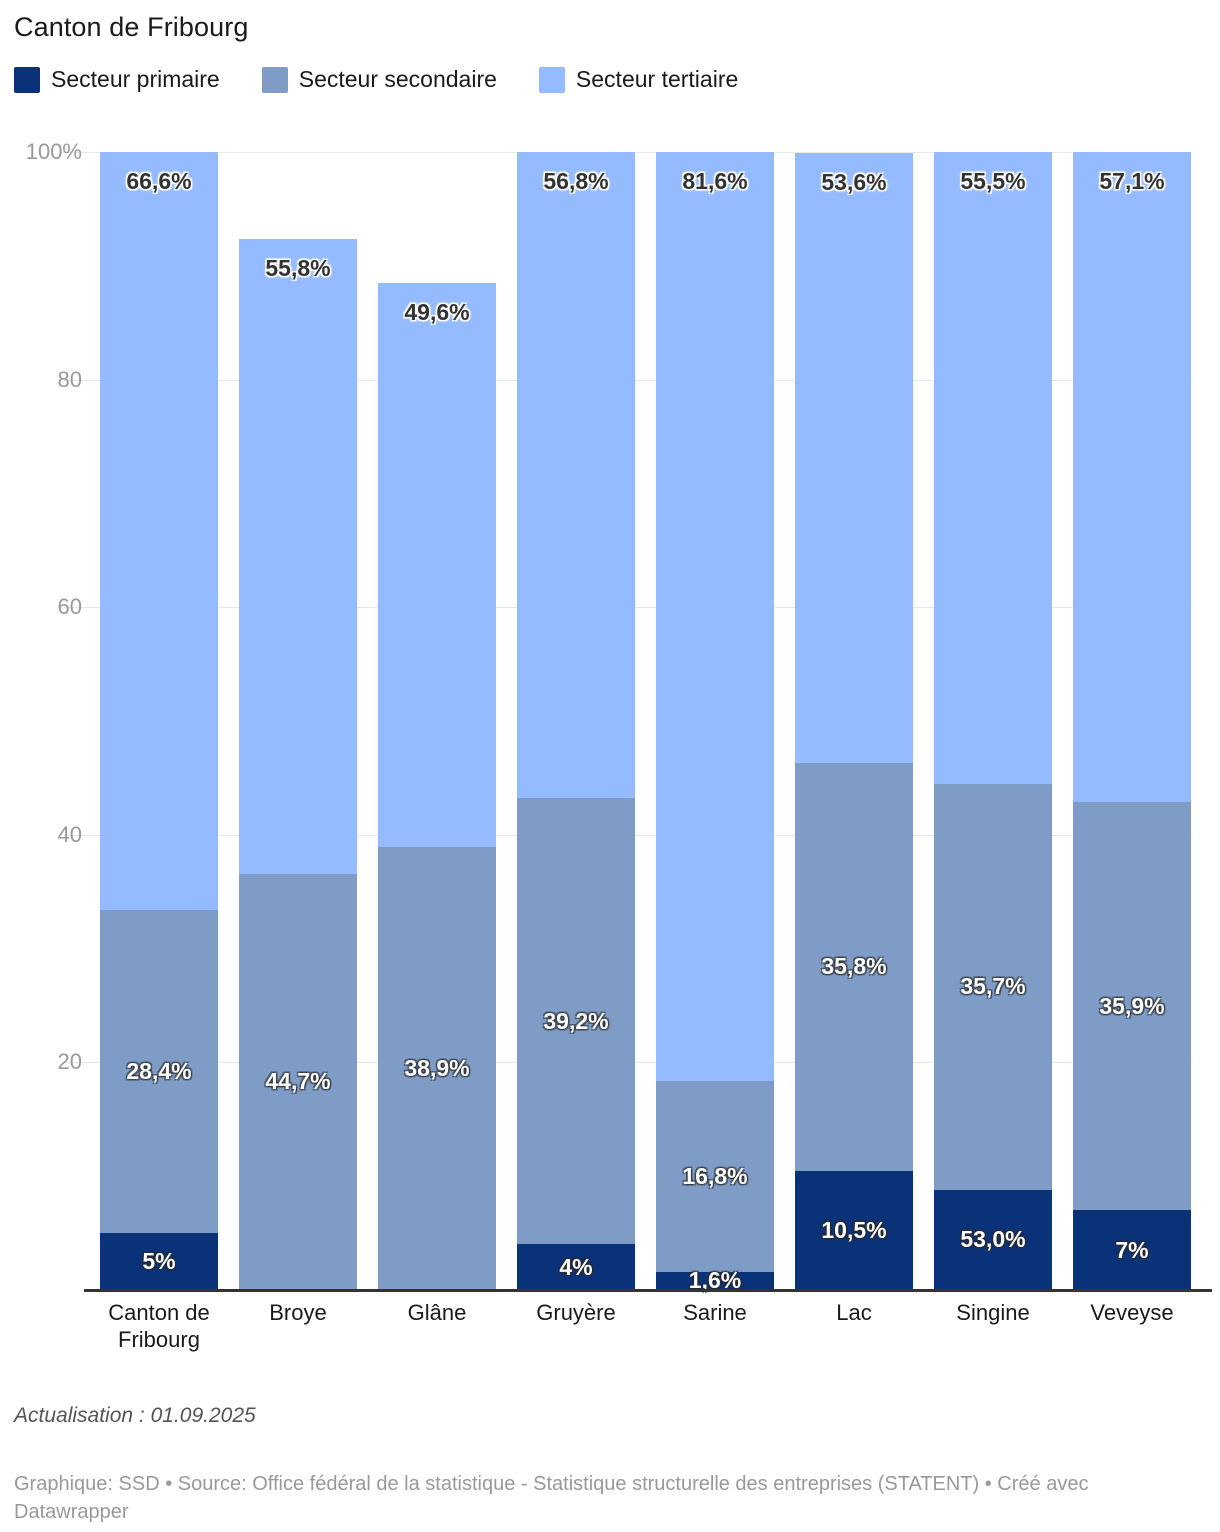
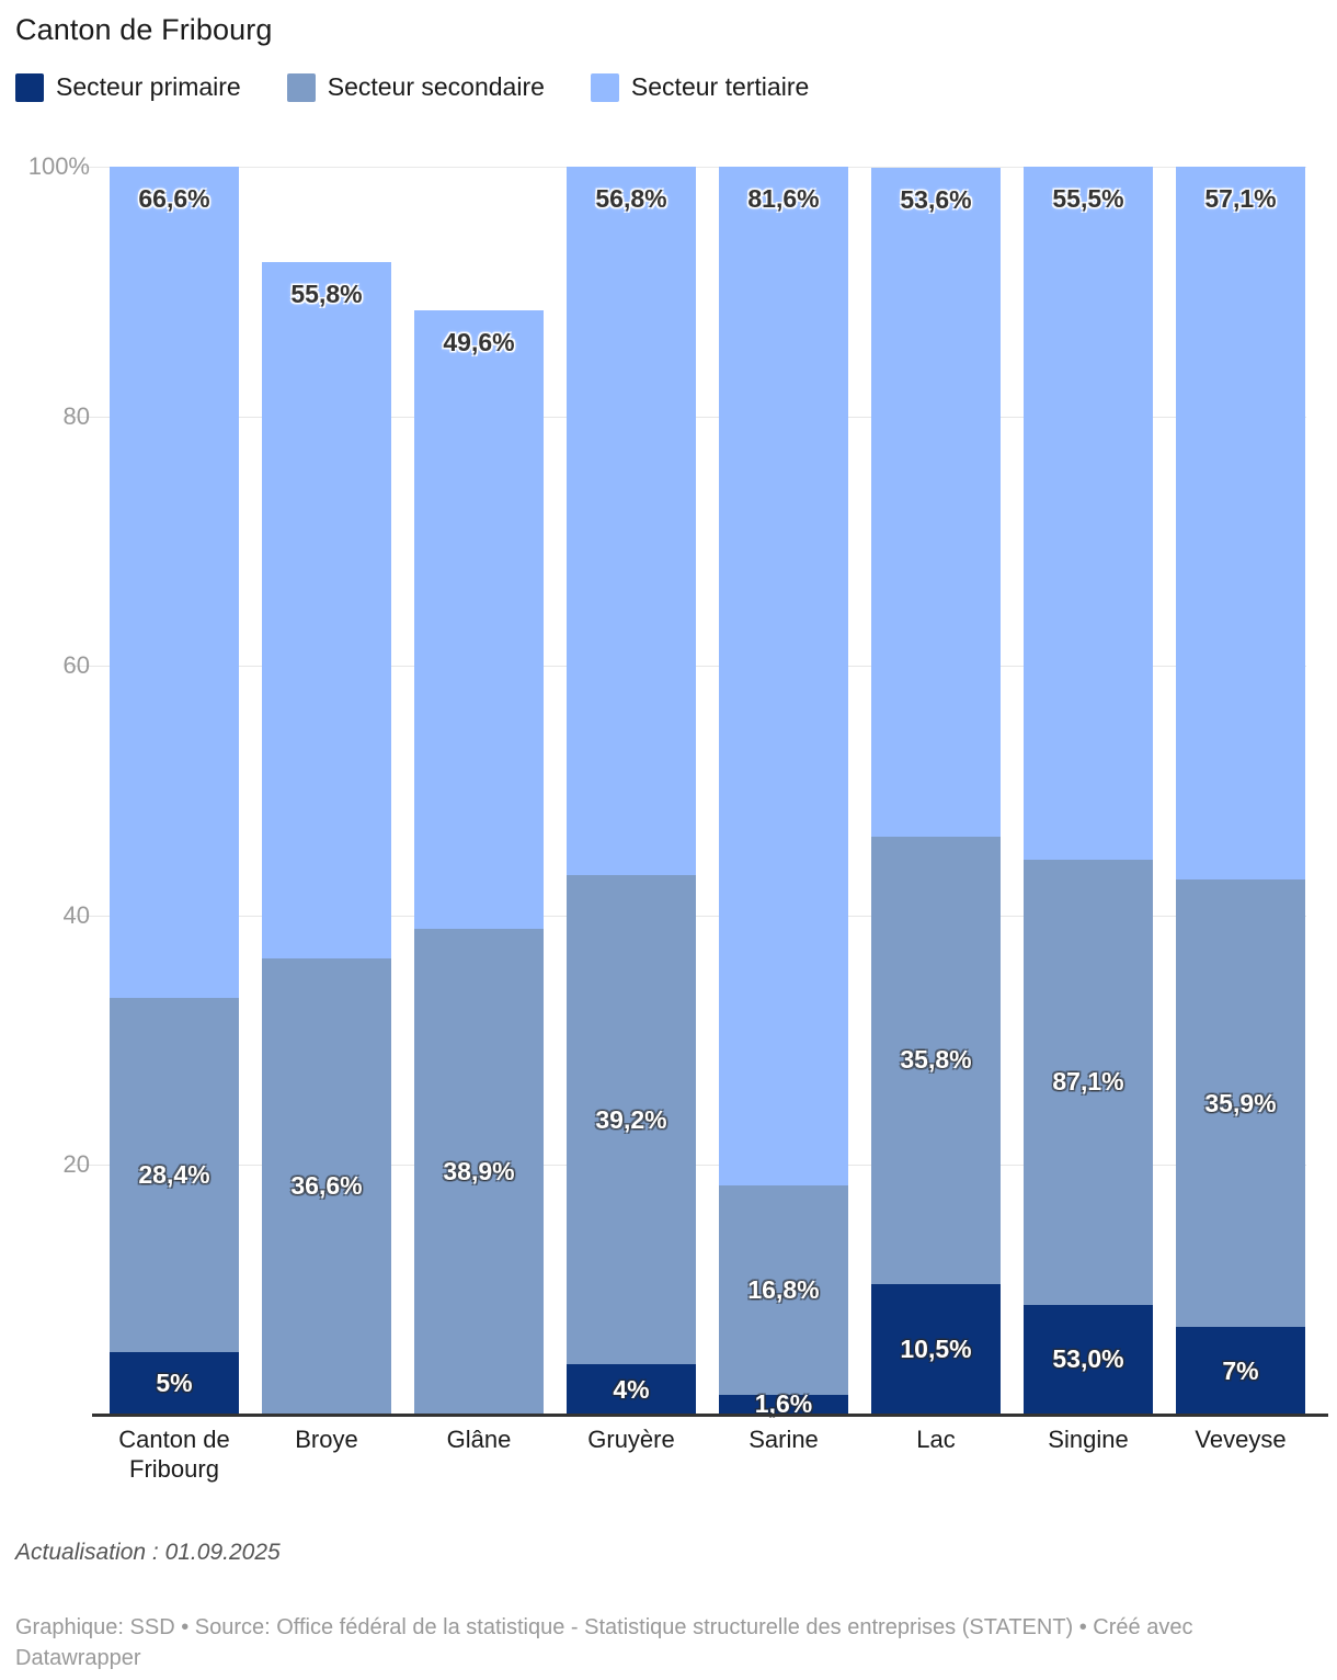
  Canton de Fribourg
  Secteur primaire
  Secteur secondaire
  Secteur tertiaire
  20
  40
  60
  80
  100%
  66,6%
  28,4%
  5%
  55,8%
- 44,7%
+ 36,6%
  49,6%
  38,9%
  56,8%
  39,2%
  4%
  81,6%
  16,8%
  1,6%
  53,6%
  35,8%
  10,5%
  55,5%
- 35,7%
+ 87,1%
  53,0%
  57,1%
  35,9%
  7%
  Canton de
  Fribourg
  Broye
  Glâne
  Gruyère
  Sarine
  Lac
  Singine
  Veveyse
  Actualisation : 01.09.2025
  Graphique: SSD • Source: Office fédéral de la statistique - Statistique structurelle des entreprises (STATENT) • Créé avec Datawrapper
